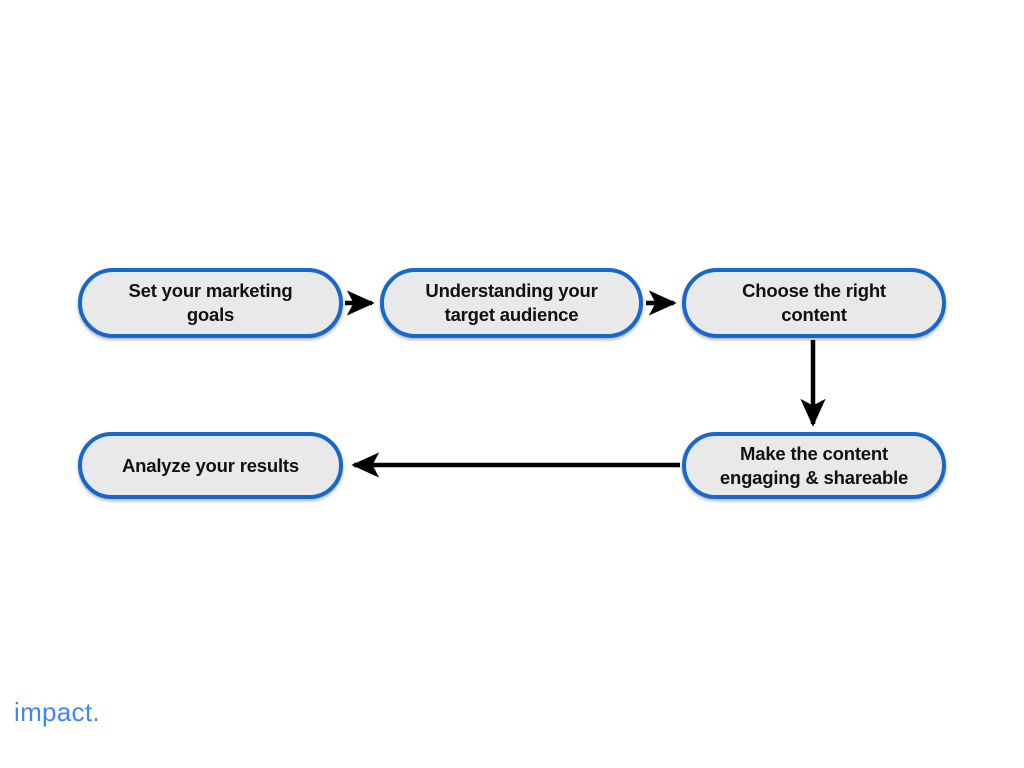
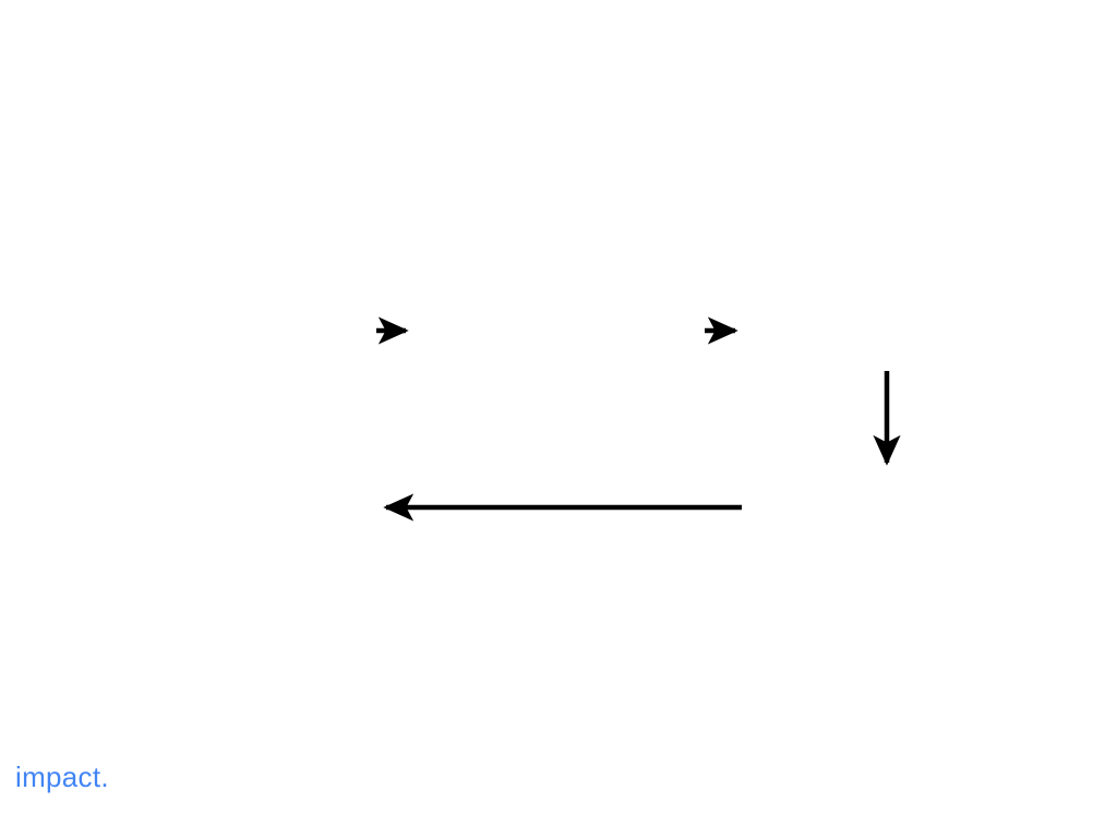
- Set your marketing
- goals
- Understanding your
- target audience
- Choose the right
- content
- Make the content
- engaging & shareable
- Analyze your results
  impact.
